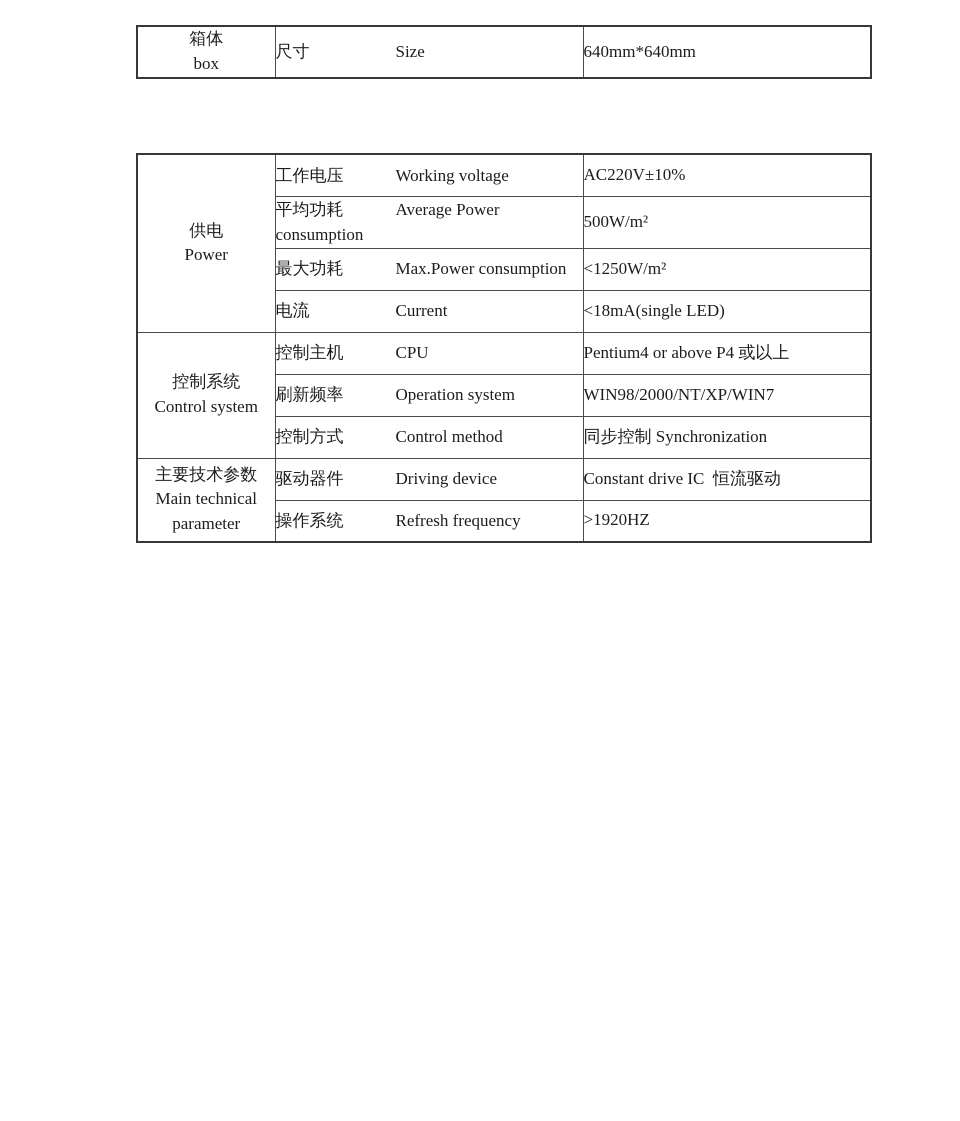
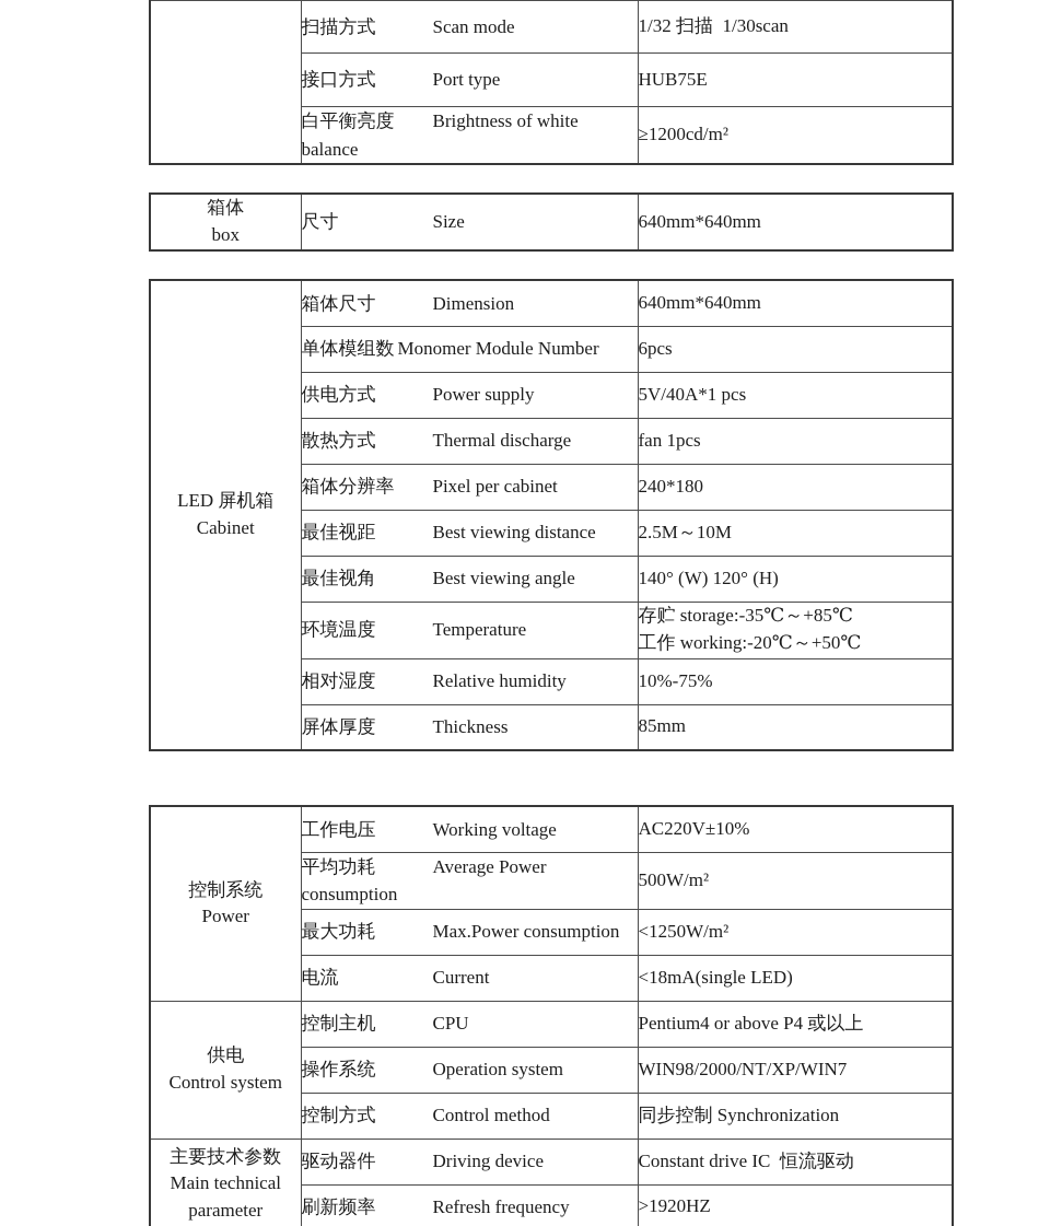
+ 	扫描方式 Scan mode	1/32 扫描 1/30scan
+ 接口方式 Port type	HUB75E
+ 白平衡亮度 Brightness of white balance	≥1200cd/m²
  箱体 box	尺寸 Size	640mm*640mm
+ LED 屏机箱 Cabinet	箱体尺寸 Dimension	640mm*640mm
+ 单体模组数 Monomer Module Number	6pcs
+ 供电方式 Power supply	5V/40A*1 pcs
+ 散热方式 Thermal discharge	fan 1pcs
+ 箱体分辨率 Pixel per cabinet	240*180
+ 最佳视距 Best viewing distance	2.5M～10M
+ 最佳视角 Best viewing angle	140° (W) 120° (H)
+ 环境温度 Temperature	存贮 storage:-35℃～+85℃ 工作 working:-20℃～+50℃
+ 相对湿度 Relative humidity	10%-75%
+ 屏体厚度 Thickness	85mm
- 供电 Power	工作电压 Working voltage	AC220V±10%
+ 控制系统 Power	工作电压 Working voltage	AC220V±10%
  平均功耗 Average Power consumption	500W/m²
  最大功耗 Max.Power consumption	<1250W/m²
  电流 Current	<18mA(single LED)
- 控制系统 Control system	控制主机 CPU	Pentium4 or above P4 或以上
+ 供电 Control system	控制主机 CPU	Pentium4 or above P4 或以上
- 刷新频率 Operation system	WIN98/2000/NT/XP/WIN7
+ 操作系统 Operation system	WIN98/2000/NT/XP/WIN7
  控制方式 Control method	同步控制 Synchronization
  主要技术参数 Main technical parameter	驱动器件 Driving device	Constant drive IC 恒流驱动
- 操作系统 Refresh frequency	>1920HZ
+ 刷新频率 Refresh frequency	>1920HZ
